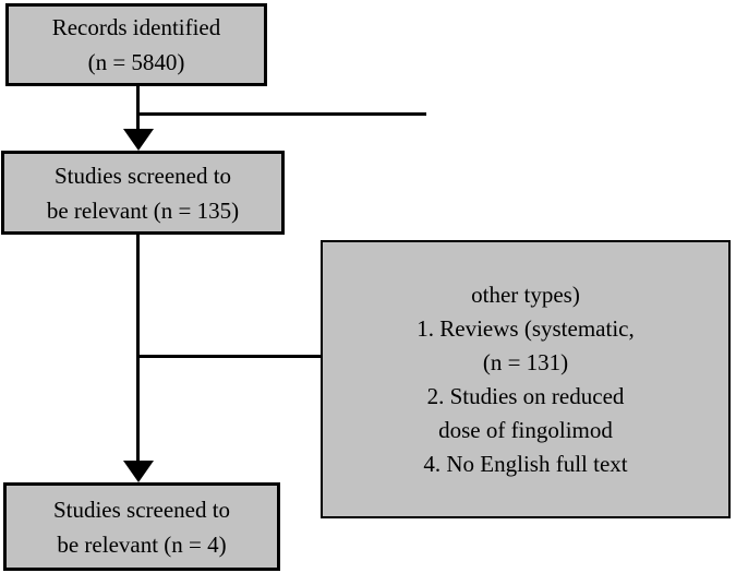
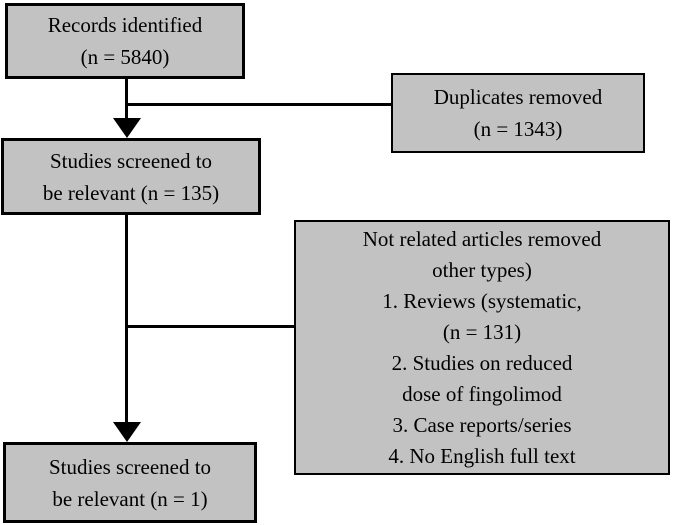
  Records identified
  (n = 5840)
+ Duplicates removed
+ (n = 1343)
  Studies screened to
  be relevant (n = 135)
+ Not related articles removed
  other types)
  1. Reviews (systematic,
  (n = 131)
  2. Studies on reduced
  dose of fingolimod
+ 3. Case reports/series
  4. No English full text
  Studies screened to
- be relevant (n = 4)
+ be relevant (n = 1)
